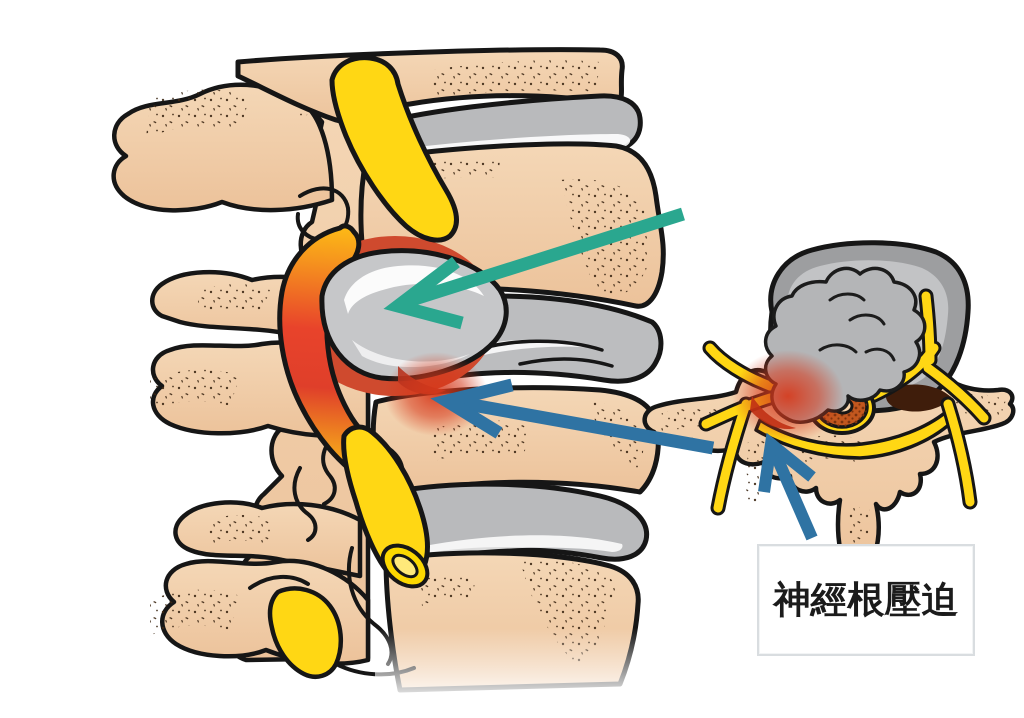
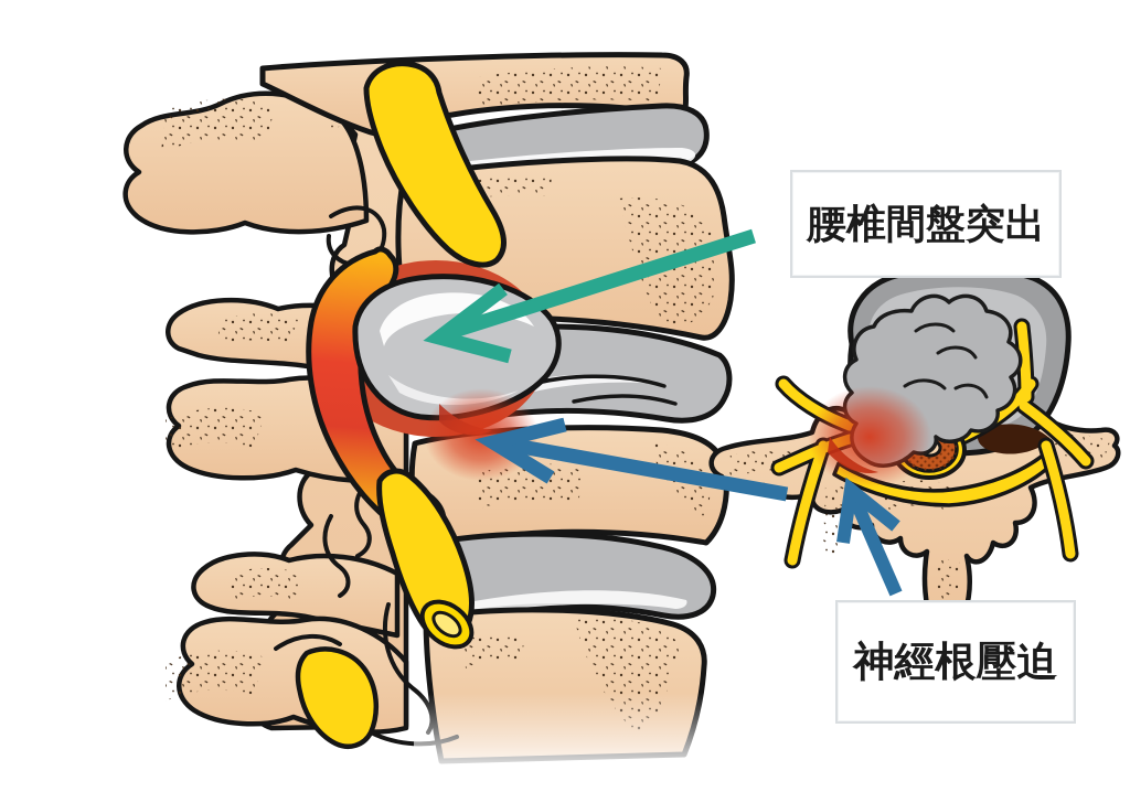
+ 腰椎間盤突出
  神經根壓迫
